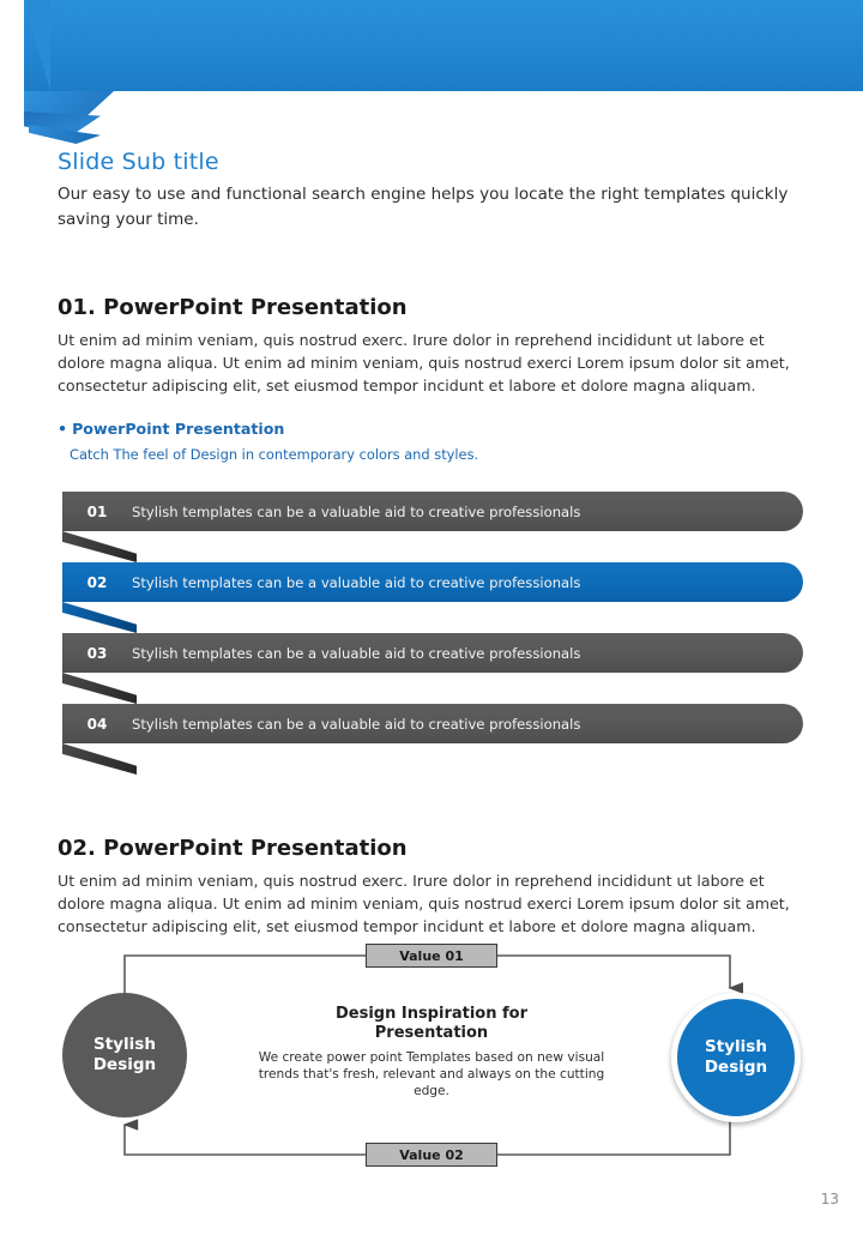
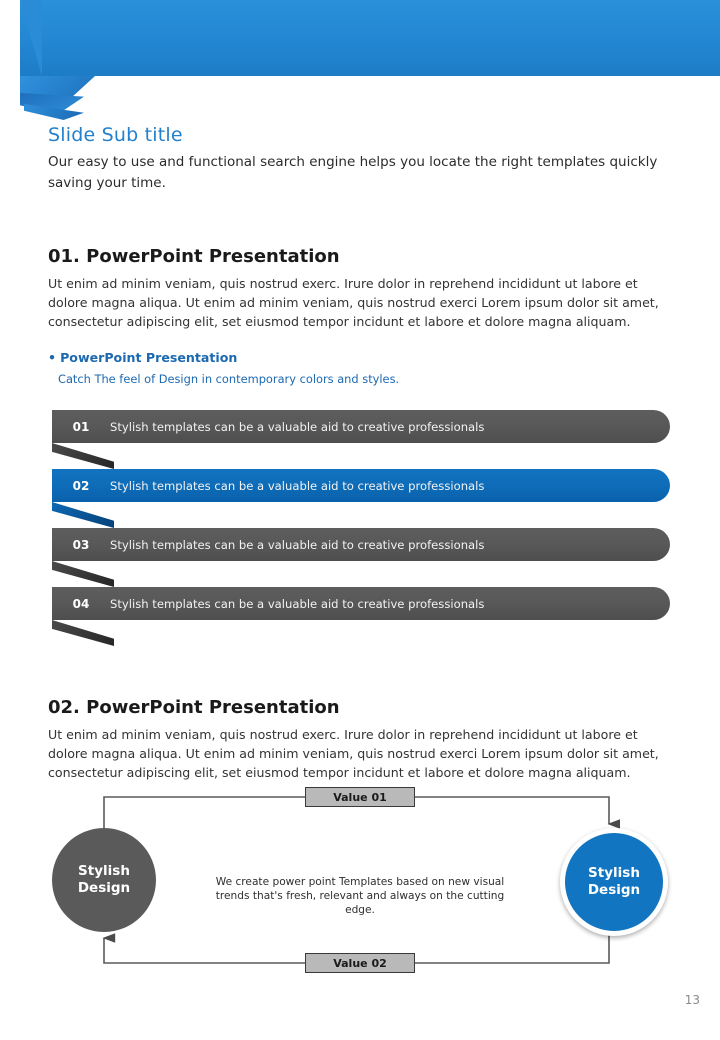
  Slide Sub title
  Our easy to use and functional search engine helps you locate the right templates quickly saving your time.
  01. PowerPoint Presentation
  Ut enim ad minim veniam, quis nostrud exerc. Irure dolor in reprehend incididunt ut labore et dolore magna aliqua. Ut enim ad minim veniam, quis nostrud exerci Lorem ipsum dolor sit amet, consectetur adipiscing elit, set eiusmod tempor incidunt et labore et dolore magna aliquam.
  • PowerPoint Presentation
  Catch The feel of Design in contemporary colors and styles.
  01
  Stylish templates can be a valuable aid to creative professionals
  02
  Stylish templates can be a valuable aid to creative professionals
  03
  Stylish templates can be a valuable aid to creative professionals
  04
  Stylish templates can be a valuable aid to creative professionals
  02. PowerPoint Presentation
  Ut enim ad minim veniam, quis nostrud exerc. Irure dolor in reprehend incididunt ut labore et dolore magna aliqua. Ut enim ad minim veniam, quis nostrud exerci Lorem ipsum dolor sit amet, consectetur adipiscing elit, set eiusmod tempor incidunt et labore et dolore magna aliquam.
  Stylish
  Design
  Stylish
  Design
  Value 01
  Value 02
- Design Inspiration for
- Presentation
  We create power point Templates based on new visual trends that's fresh, relevant and always on the cutting edge.
  13
